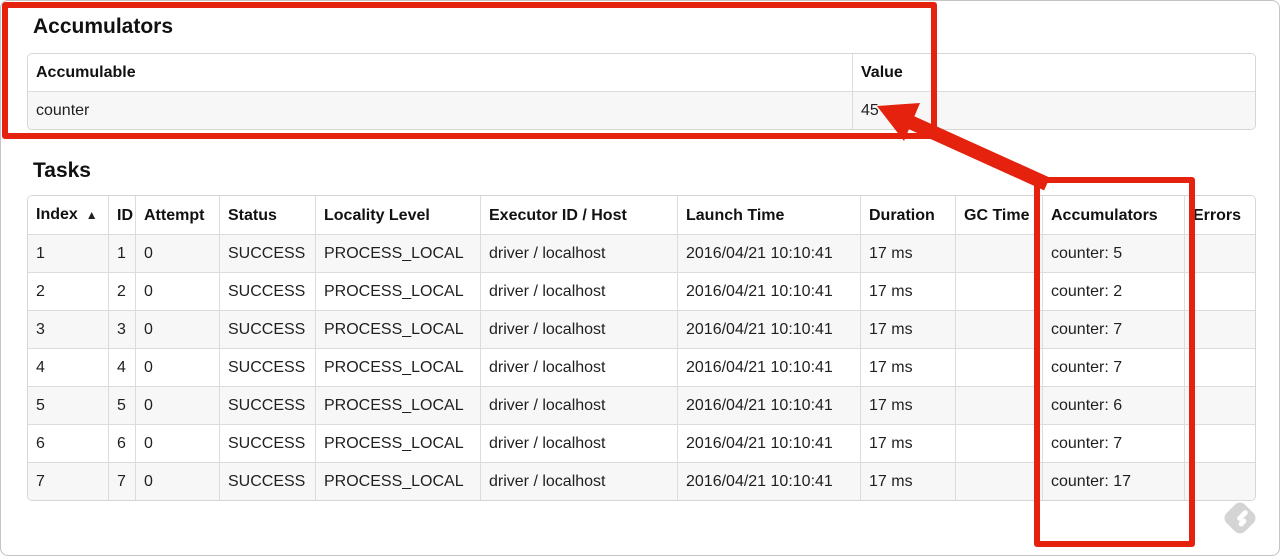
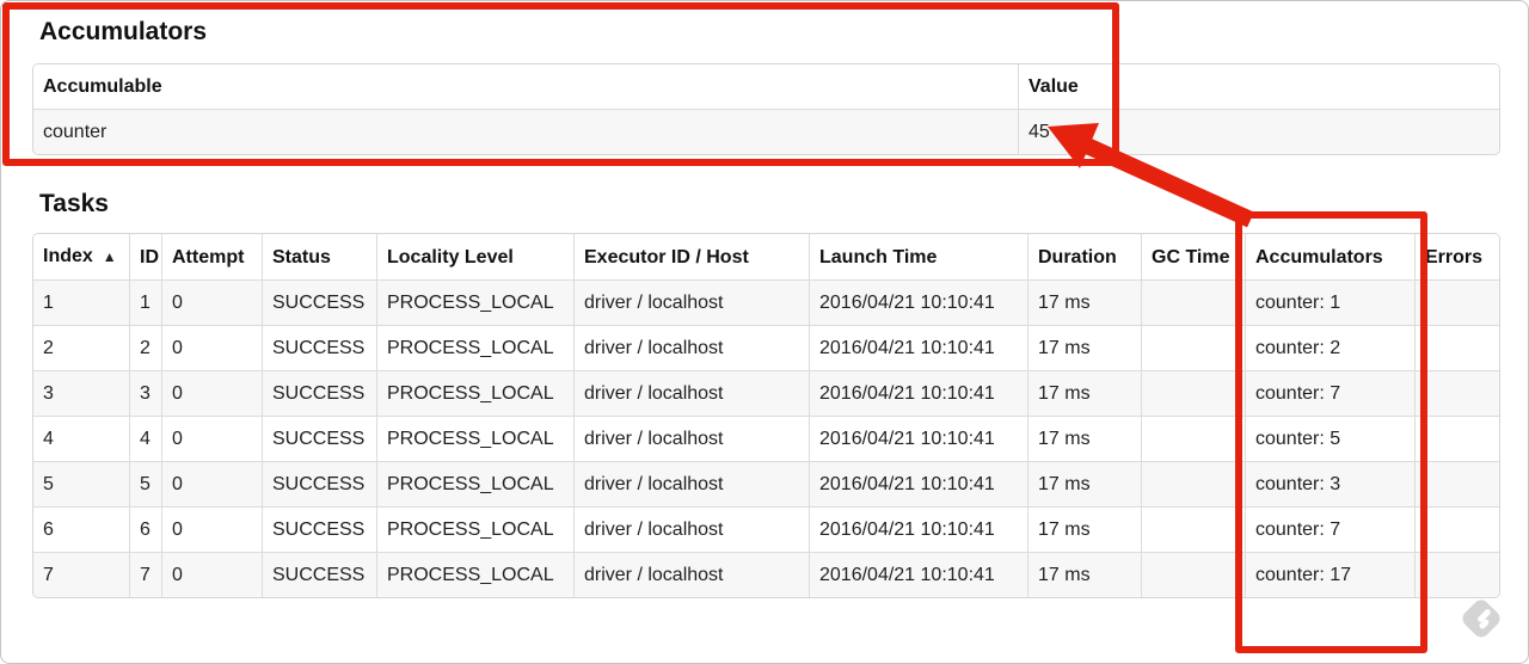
  Accumulators
  Accumulable	Value
  counter	45
  Tasks
  Index ▲	ID	Attempt	Status	Locality Level	Executor ID / Host	Launch Time	Duration	GC Time	Accumulators	Errors
- 1	1	0	SUCCESS	PROCESS_LOCAL	driver / localhost	2016/04/21 10:10:41	17 ms		counter: 5
+ 1	1	0	SUCCESS	PROCESS_LOCAL	driver / localhost	2016/04/21 10:10:41	17 ms		counter: 1
  2	2	0	SUCCESS	PROCESS_LOCAL	driver / localhost	2016/04/21 10:10:41	17 ms		counter: 2
  3	3	0	SUCCESS	PROCESS_LOCAL	driver / localhost	2016/04/21 10:10:41	17 ms		counter: 7
- 4	4	0	SUCCESS	PROCESS_LOCAL	driver / localhost	2016/04/21 10:10:41	17 ms		counter: 7
+ 4	4	0	SUCCESS	PROCESS_LOCAL	driver / localhost	2016/04/21 10:10:41	17 ms		counter: 5
- 5	5	0	SUCCESS	PROCESS_LOCAL	driver / localhost	2016/04/21 10:10:41	17 ms		counter: 6
+ 5	5	0	SUCCESS	PROCESS_LOCAL	driver / localhost	2016/04/21 10:10:41	17 ms		counter: 3
  6	6	0	SUCCESS	PROCESS_LOCAL	driver / localhost	2016/04/21 10:10:41	17 ms		counter: 7
  7	7	0	SUCCESS	PROCESS_LOCAL	driver / localhost	2016/04/21 10:10:41	17 ms		counter: 17
